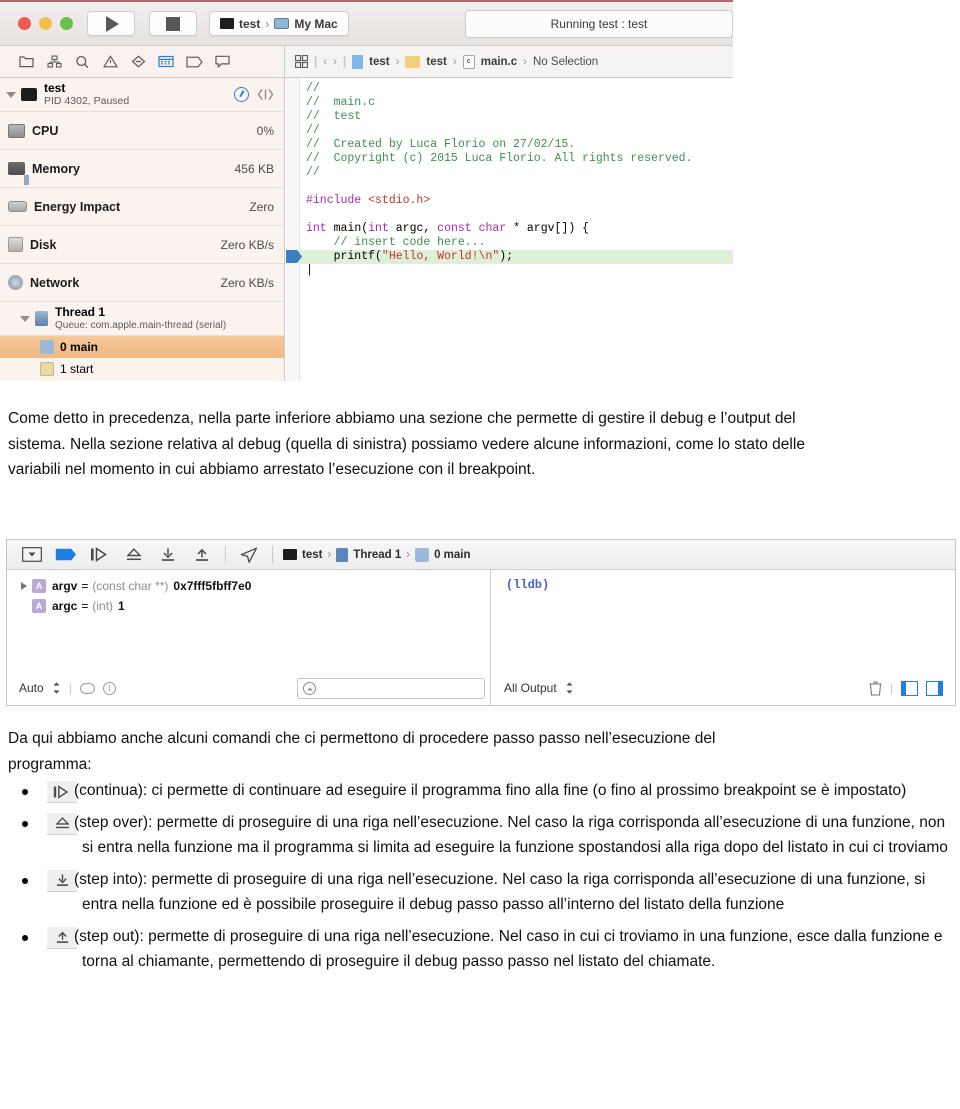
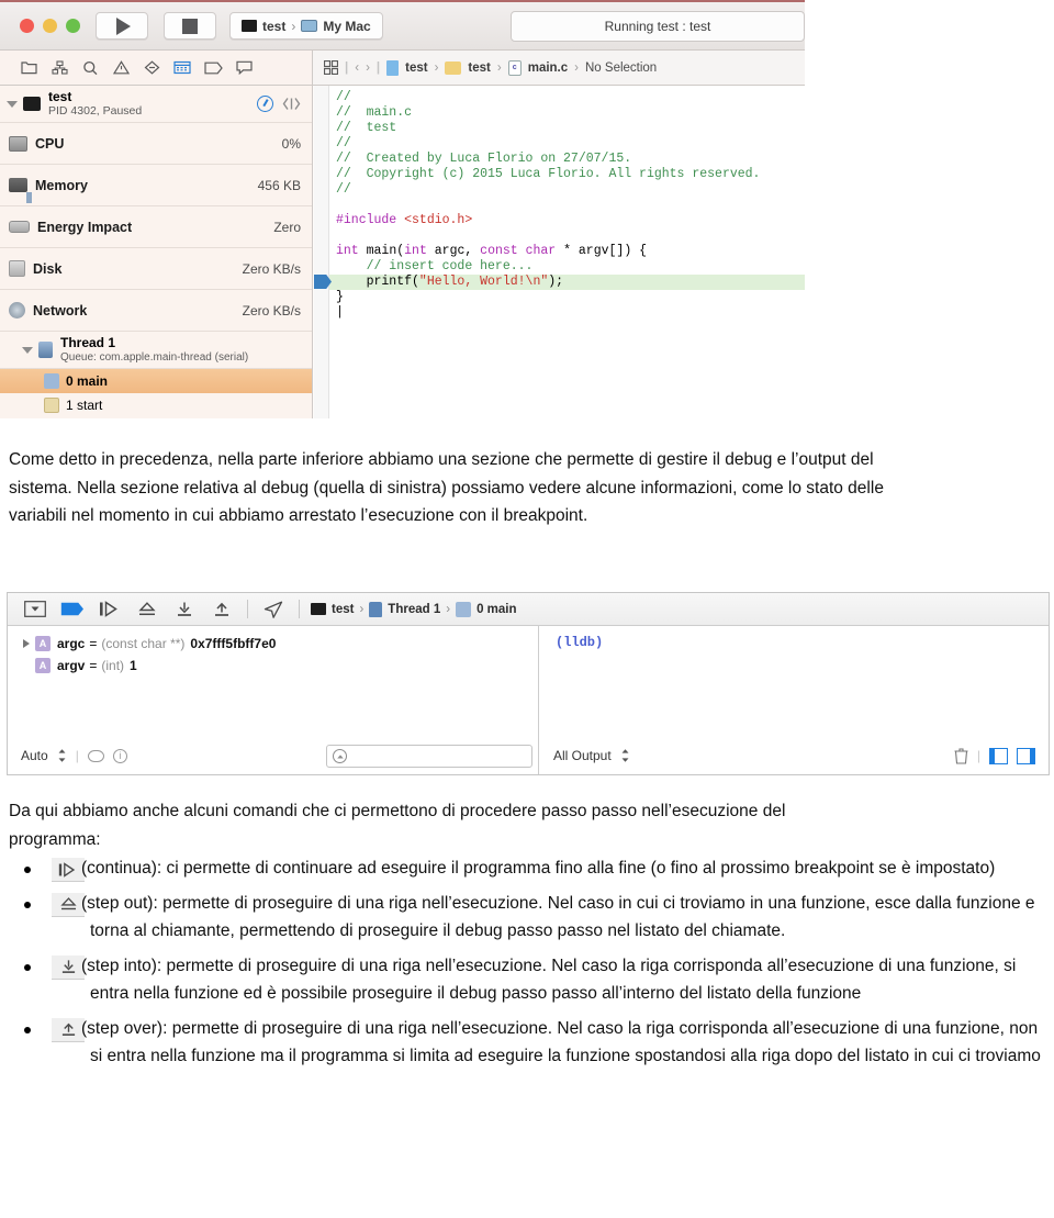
  test
  ›
  My Mac
  Running test : test
  |
  ‹
  ›
  |
  test
  ›
  test
  ›
  main.c
  ›
  No Selection
  test
  PID 4302, Paused
  CPU
  0%
  Memory
  456 KB
  Energy Impact
  Zero
  Disk
  Zero KB/s
  Network
  Zero KB/s
  Thread 1
  Queue: com.apple.main-thread (serial)
  0 main
  1 start
  //
  // main.c
  // test
  //
- // Created by Luca Florio on 27/02/15.
+ // Created by Luca Florio on 27/07/15.
  // Copyright (c) 2015 Luca Florio. All rights reserved.
  //
  #include <stdio.h>
  int main(int argc, const char * argv[]) {
  // insert code here...
  printf("Hello, World!\n");
+ }
  |
  Come detto in precedenza, nella parte inferiore abbiamo una sezione che permette di gestire il debug e l’output del sistema. Nella sezione relativa al debug (quella di sinistra) possiamo vedere alcune informazioni, come lo stato delle variabili nel momento in cui abbiamo arrestato l’esecuzione con il breakpoint.
  test
  ›
  Thread 1
  ›
  0 main
  A
- argv
+ argc
  =
  (const char **)
  0x7fff5fbff7e0
  A
- argc
+ argv
  =
  (int)
  1
  (lldb)
  Auto
  |
  i
  All Output
  |
  Da qui abbiamo anche alcuni comandi che ci permettono di procedere passo passo nell’esecuzione del programma:
  (continua): ci permette di continuare ad eseguire il programma fino alla fine (o fino al prossimo breakpoint se è impostato)
- (step over): permette di proseguire di una riga nell’esecuzione. Nel caso la riga corrisponda all’esecuzione di una funzione, non si entra nella funzione ma il programma si limita ad eseguire la funzione spostandosi alla riga dopo del listato in cui ci troviamo
+ (step out): permette di proseguire di una riga nell’esecuzione. Nel caso in cui ci troviamo in una funzione, esce dalla funzione e torna al chiamante, permettendo di proseguire il debug passo passo nel listato del chiamate.
  (step into): permette di proseguire di una riga nell’esecuzione. Nel caso la riga corrisponda all’esecuzione di una funzione, si entra nella funzione ed è possibile proseguire il debug passo passo all’interno del listato della funzione
- (step out): permette di proseguire di una riga nell’esecuzione. Nel caso in cui ci troviamo in una funzione, esce dalla funzione e torna al chiamante, permettendo di proseguire il debug passo passo nel listato del chiamate.
+ (step over): permette di proseguire di una riga nell’esecuzione. Nel caso la riga corrisponda all’esecuzione di una funzione, non si entra nella funzione ma il programma si limita ad eseguire la funzione spostandosi alla riga dopo del listato in cui ci troviamo
